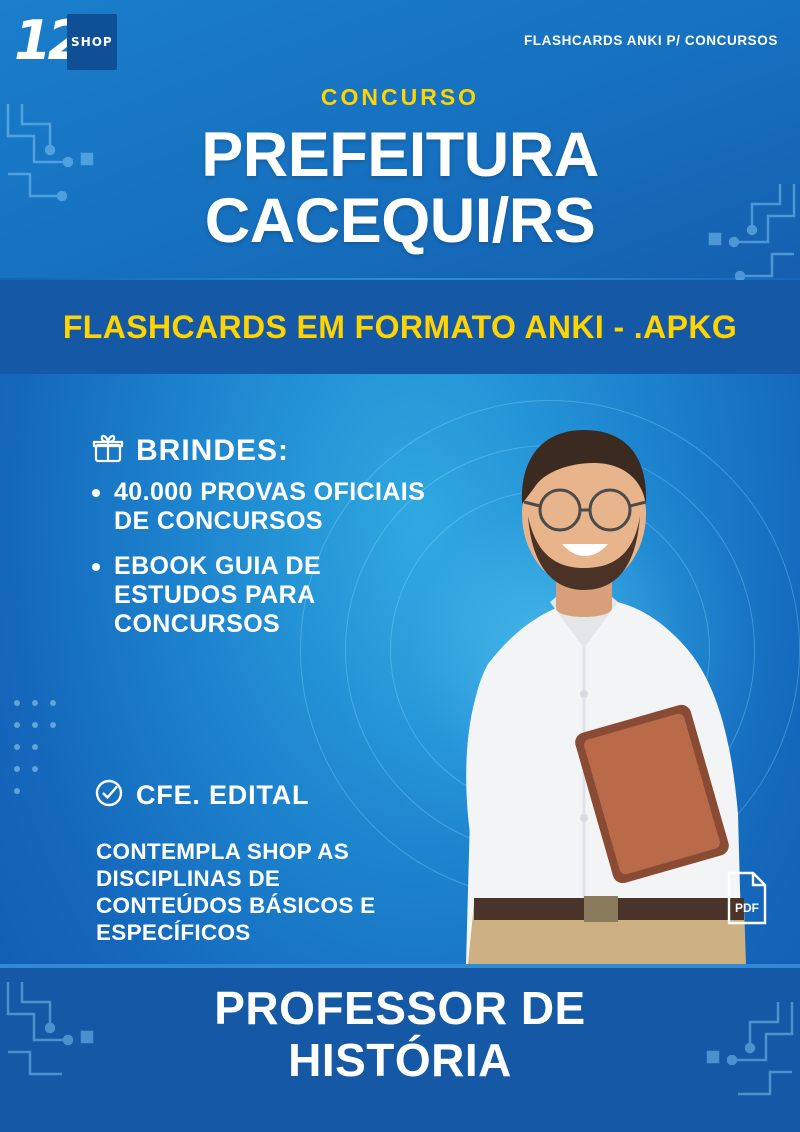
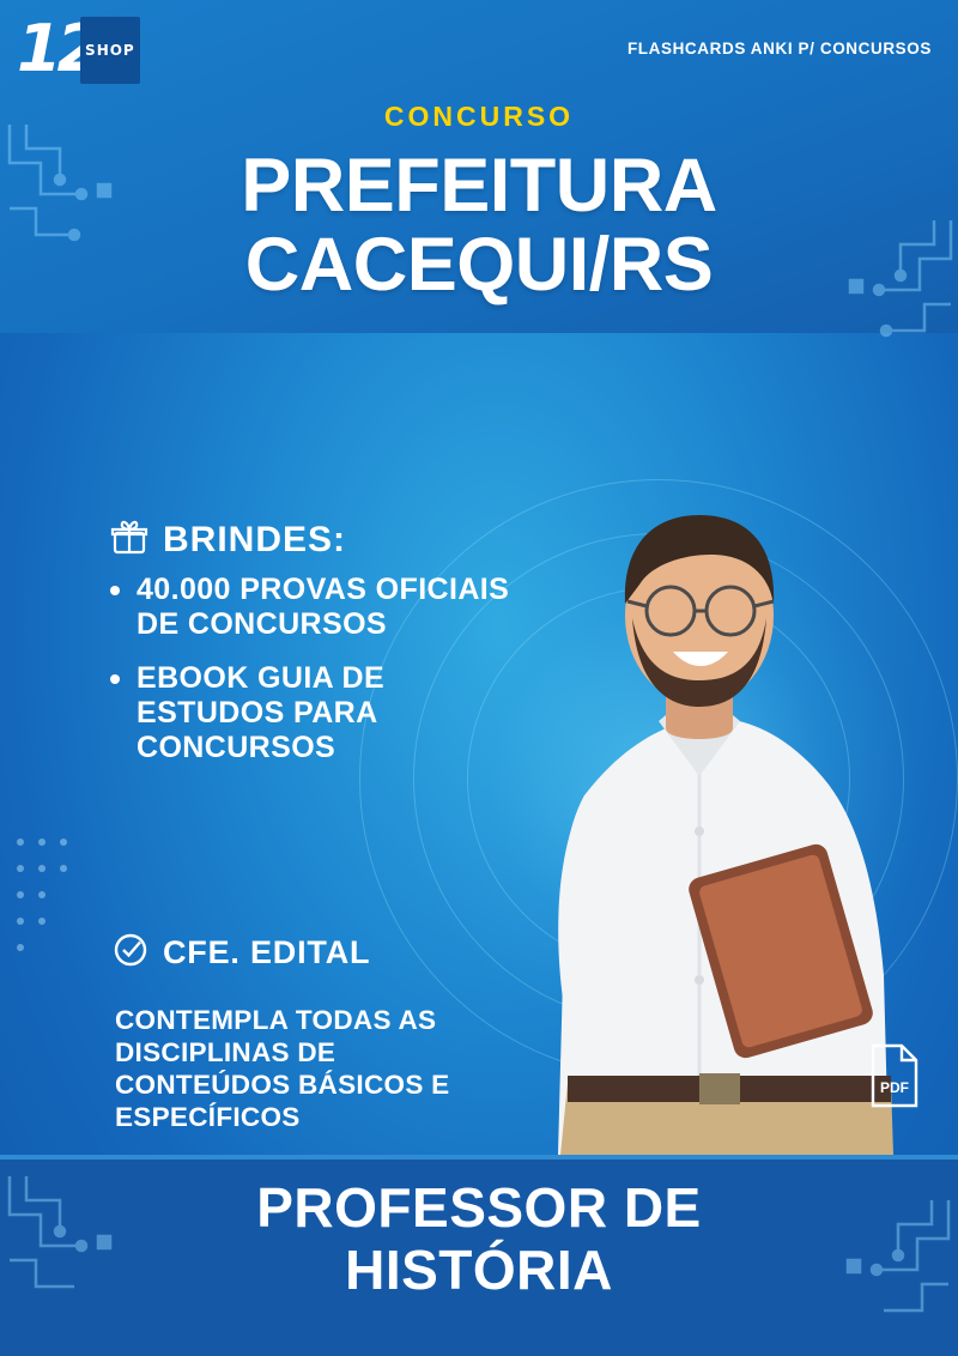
  SHOP
  FLASHCARDS ANKI P/ CONCURSOS
  CONCURSO
  PREFEITURA
  CACEQUI/RS
- FLASHCARDS EM FORMATO ANKI - .APKG
  BRINDES:
  40.000 PROVAS OFICIAIS DE CONCURSOS
  EBOOK GUIA DE ESTUDOS PARA CONCURSOS
  CFE. EDITAL
- CONTEMPLA SHOP AS DISCIPLINAS DE CONTEÚDOS BÁSICOS E ESPECÍFICOS
+ CONTEMPLA TODAS AS DISCIPLINAS DE CONTEÚDOS BÁSICOS E ESPECÍFICOS
  PDF
  PROFESSOR DE
  HISTÓRIA
